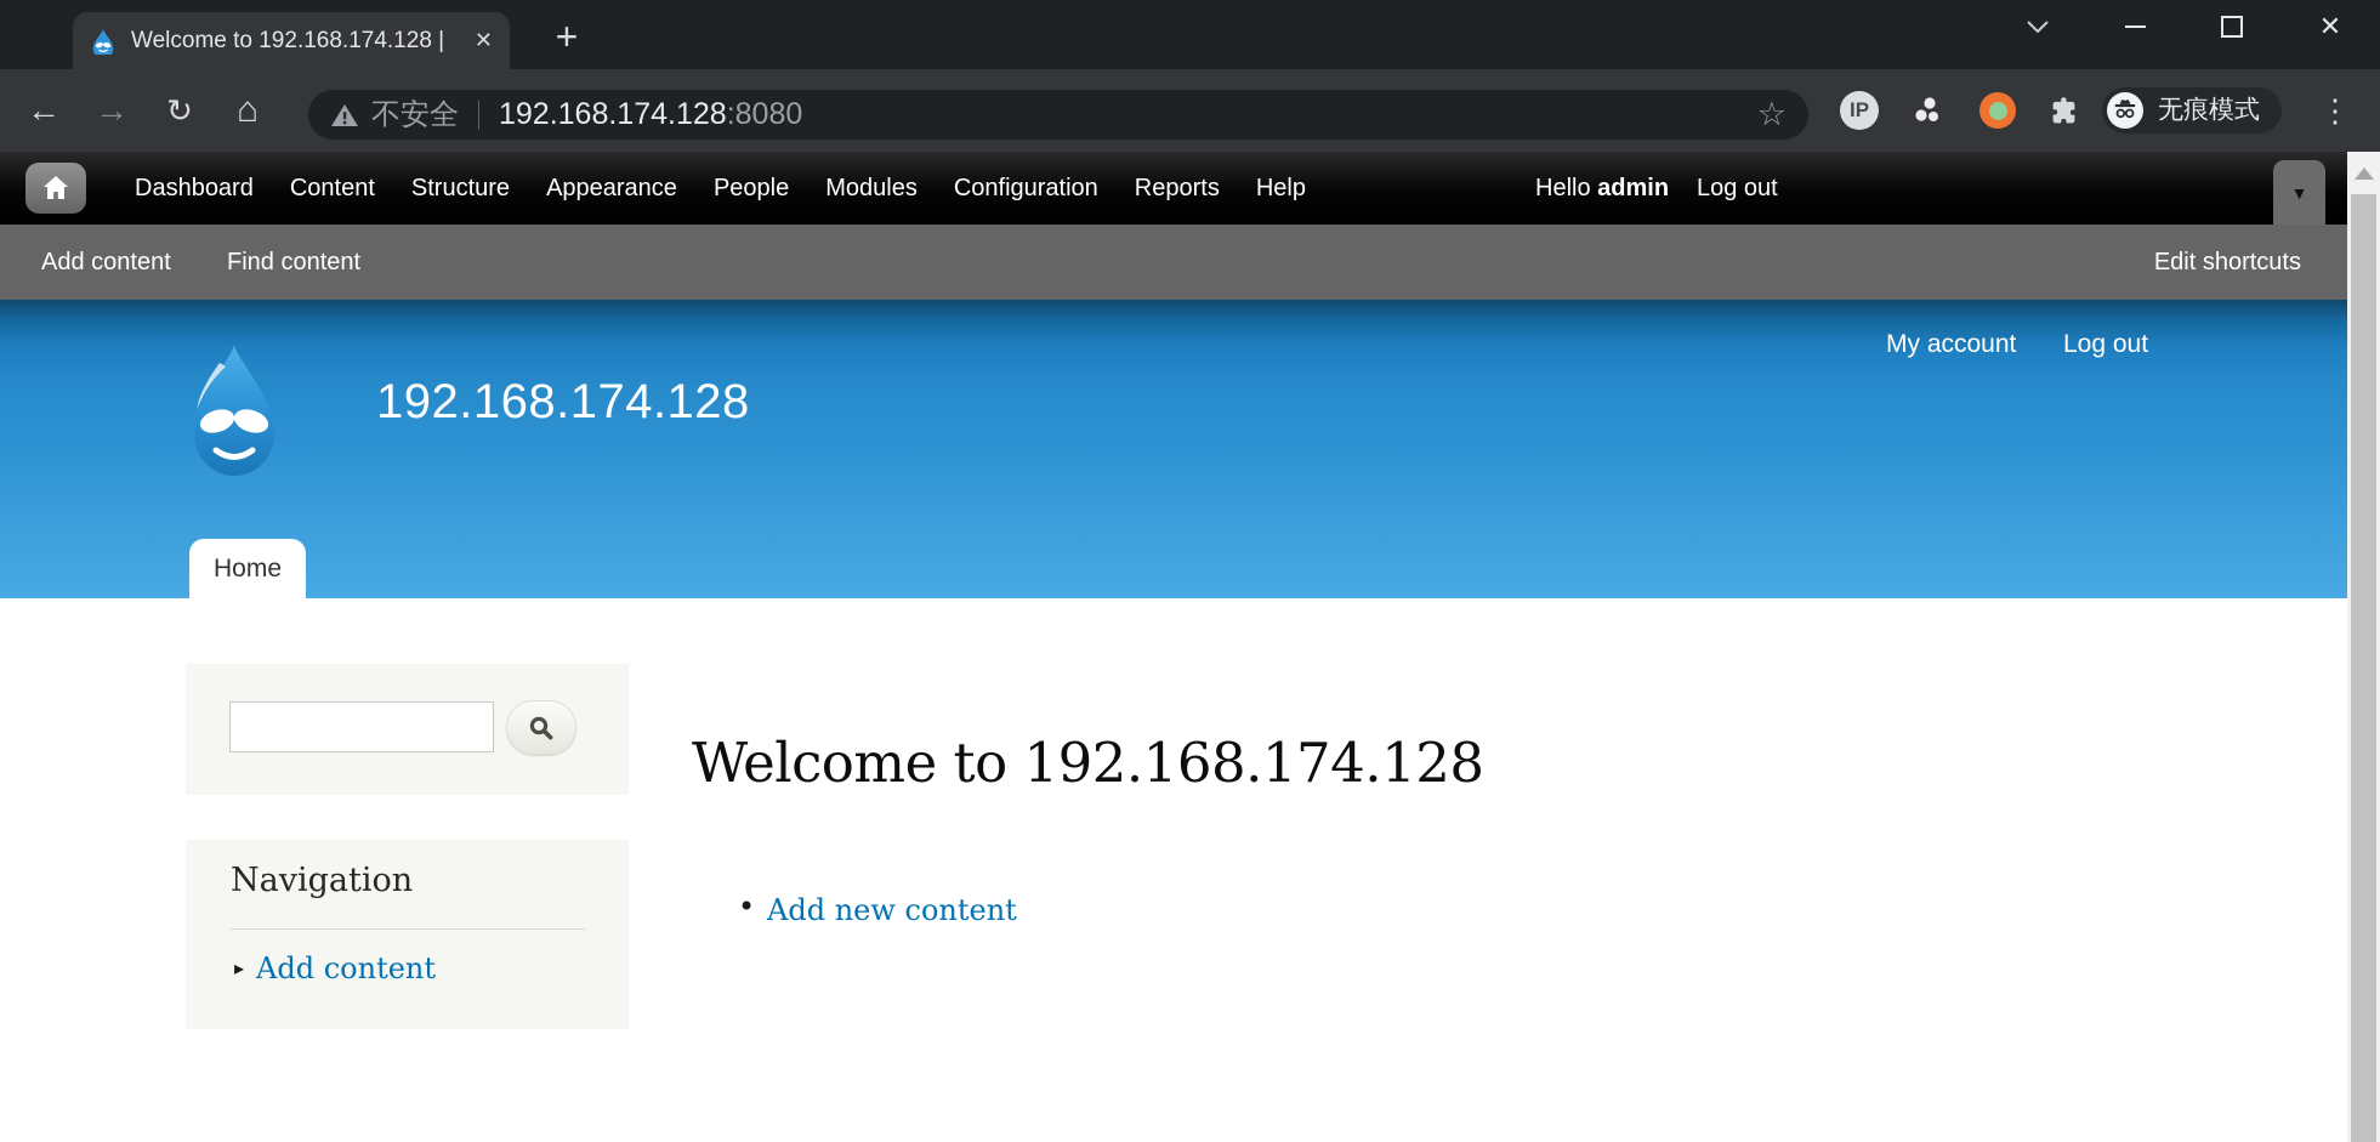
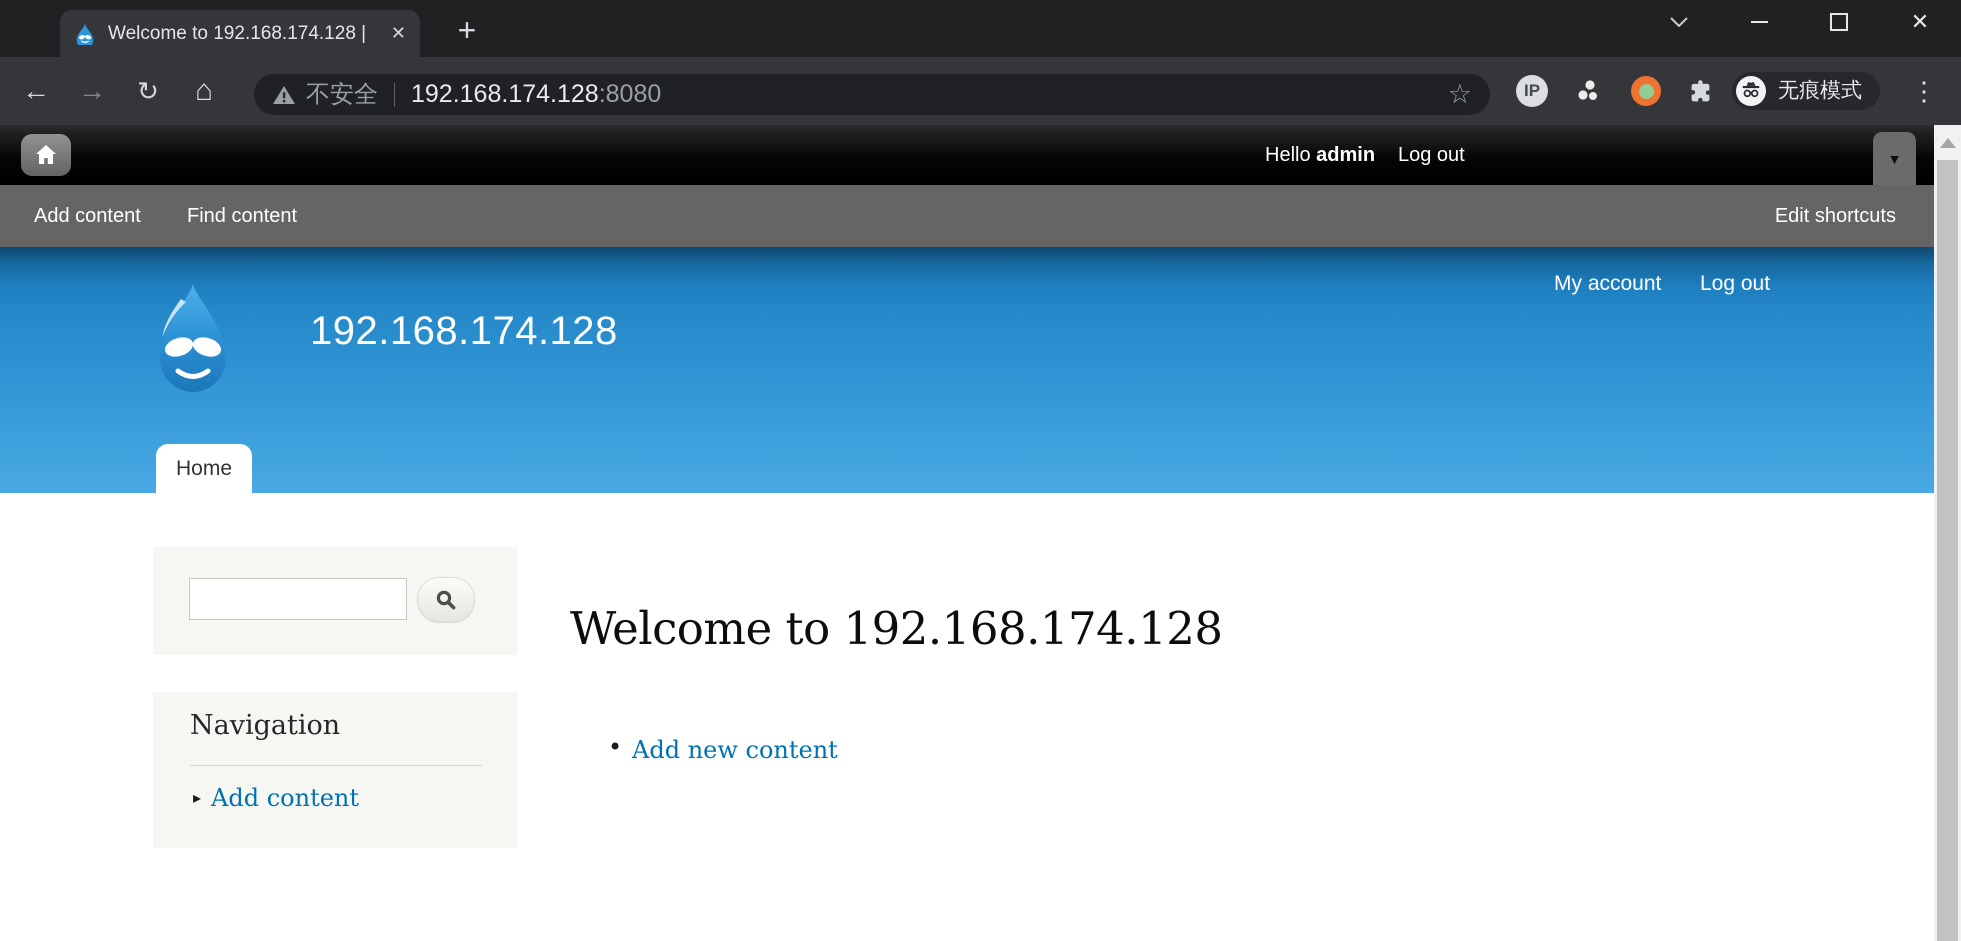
  Welcome to 192.168.174.128 |
  ✕
  +
  ✕
  ←
  →
  ↻
  ⌂
  不安全
  192.168.174.128
  :8080
  ☆
  IP
  无痕模式
  ⋮
- Dashboard
- Content
- Structure
- Appearance
- People
- Modules
- Configuration
- Reports
- Help
  Hello admin
  Log out
  ▼
  Add content
  Find content
  Edit shortcuts
  My account
  Log out
  192.168.174.128
  Home
  Navigation
  ▸
  Add content
  Welcome to 192.168.174.128
  •
  Add new content
